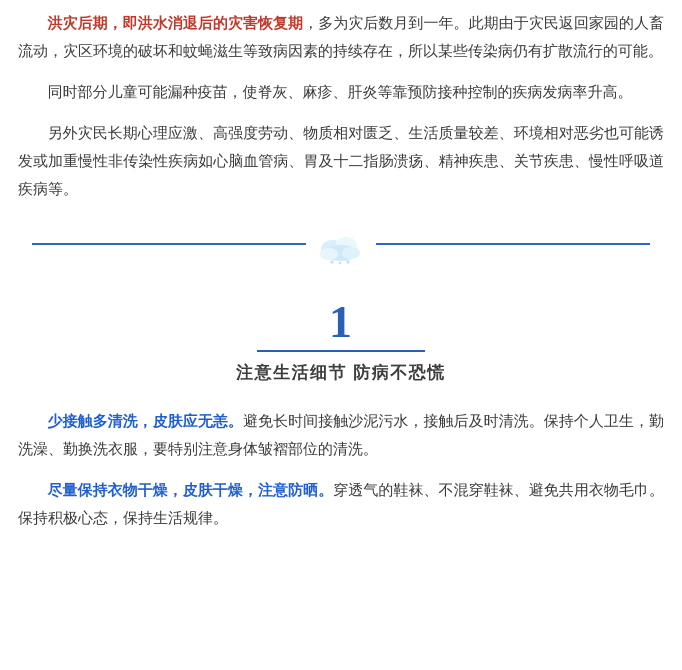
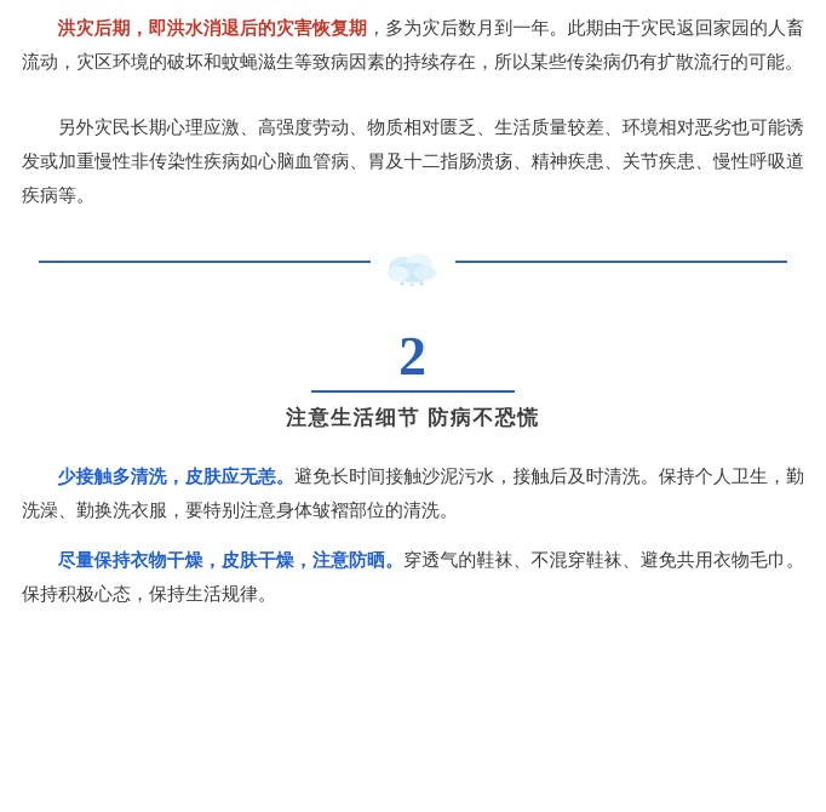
  洪灾后期，即洪水消退后的灾害恢复期，多为灾后数月到一年。此期由于灾民返回家园的人畜流动，灾区环境的破坏和蚊蝇滋生等致病因素的持续存在，所以某些传染病仍有扩散流行的可能。
- 同时部分儿童可能漏种疫苗，使脊灰、麻疹、肝炎等靠预防接种控制的疾病发病率升高。
  另外灾民长期心理应激、高强度劳动、物质相对匮乏、生活质量较差、环境相对恶劣也可能诱发或加重慢性非传染性疾病如心脑血管病、胃及十二指肠溃疡、精神疾患、关节疾患、慢性呼吸道疾病等。
- 1
+ 2
  注意生活细节 防病不恐慌
  少接触多清洗，皮肤应无恙。避免长时间接触沙泥污水，接触后及时清洗。保持个人卫生，勤洗澡、勤换洗衣服，要特别注意身体皱褶部位的清洗。
  尽量保持衣物干燥，皮肤干燥，注意防晒。穿透气的鞋袜、不混穿鞋袜、避免共用衣物毛巾。保持积极心态，保持生活规律。
